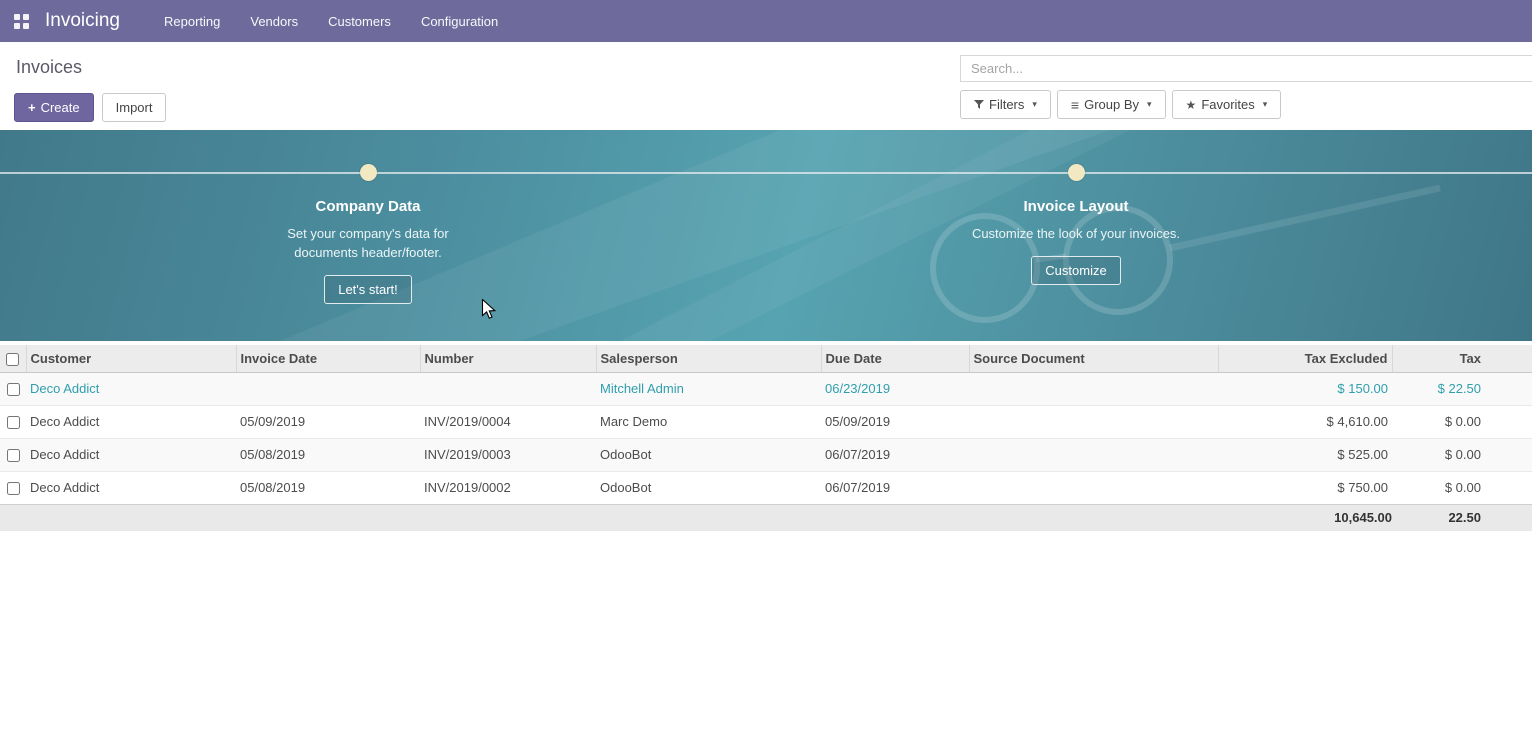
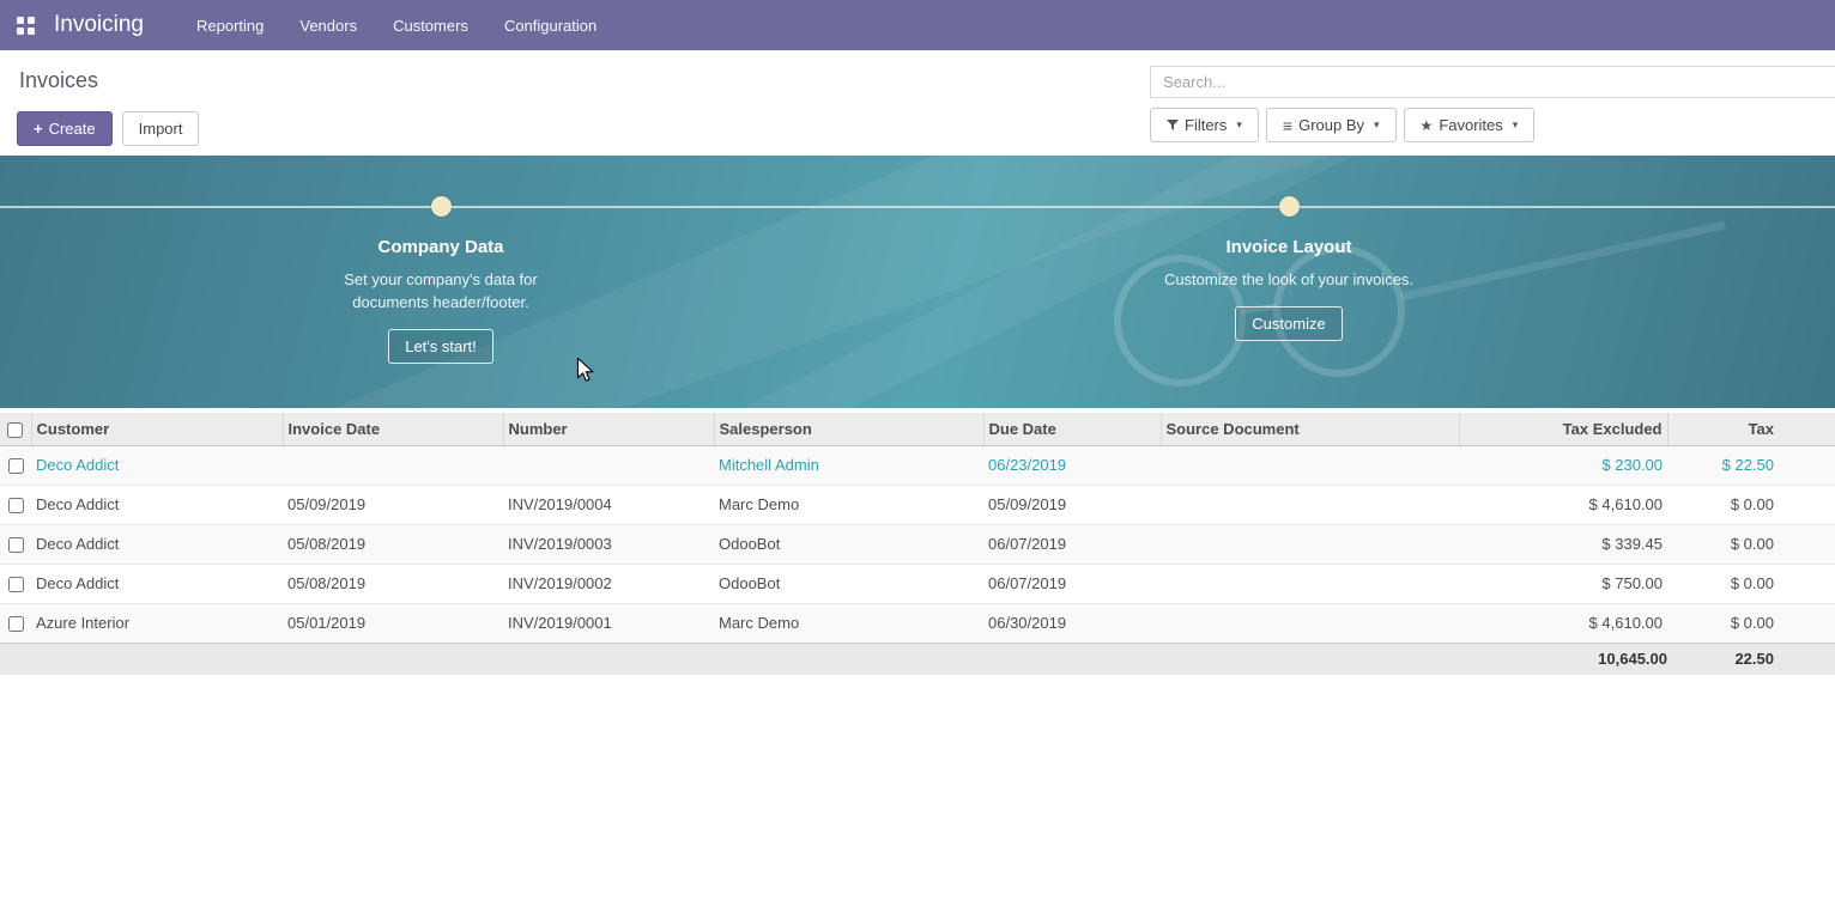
  Invoicing
  Reporting
  Vendors
  Customers
  Configuration
  Invoices
  +
  Create
  Import
  Search...
  Filters
  ▾
  ≡
  Group By
  ▾
  ★
  Favorites
  ▾
  Company Data
  Set your company's data for documents header/footer.
  Let's start!
  Invoice Layout
  Customize the look of your invoices.
  Customize
  	Customer	Invoice Date	Number	Salesperson	Due Date	Source Document	Tax Excluded	Tax
- 	Deco Addict			Mitchell Admin	06/23/2019		$ 150.00	$ 22.50
+ 	Deco Addict			Mitchell Admin	06/23/2019		$ 230.00	$ 22.50
  	Deco Addict	05/09/2019	INV/2019/0004	Marc Demo	05/09/2019		$ 4,610.00	$ 0.00
- 	Deco Addict	05/08/2019	INV/2019/0003	OdooBot	06/07/2019		$ 525.00	$ 0.00
+ 	Deco Addict	05/08/2019	INV/2019/0003	OdooBot	06/07/2019		$ 339.45	$ 0.00
  	Deco Addict	05/08/2019	INV/2019/0002	OdooBot	06/07/2019		$ 750.00	$ 0.00
+ 	Azure Interior	05/01/2019	INV/2019/0001	Marc Demo	06/30/2019		$ 4,610.00	$ 0.00
  							10,645.00	22.50
